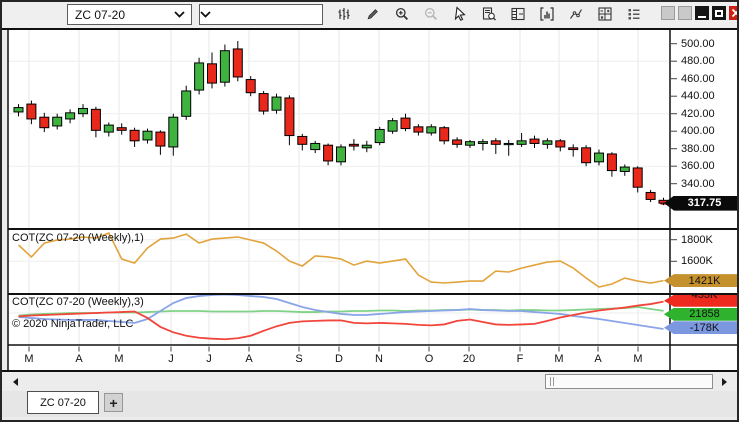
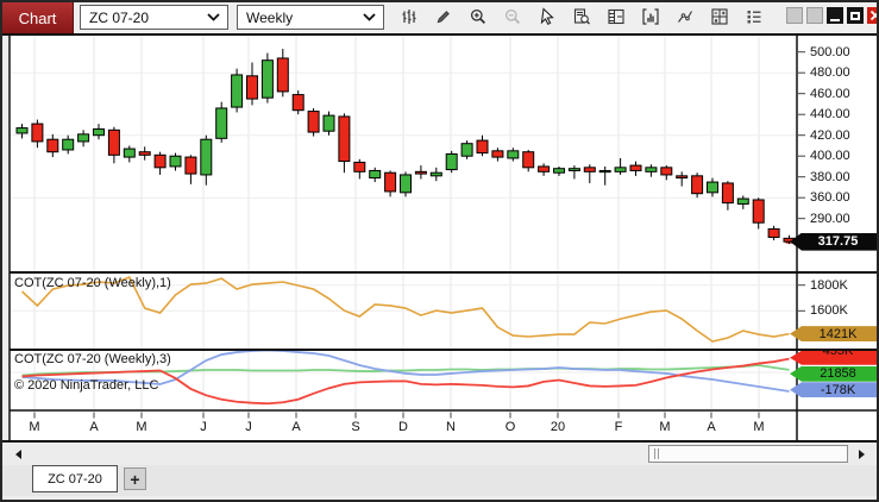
+ Chart
  ZC 07-20
+ Weekly
  COT(ZC 07-20 (Weekly),1)
  COT(ZC 07-20 (Weekly),3)
  © 2020 NinjaTrader, LLC
  500.00
  480.00
  460.00
  440.00
  420.00
  400.00
  380.00
  360.00
- 340.00
+ 290.00
  1800K
  1600K
  M
  A
  M
  J
  J
  A
  S
  D
  N
  O
  20
  F
  M
  A
  M
  317.75
  1421K
  455K
  21858
  -178K
  ZC 07-20
  +
